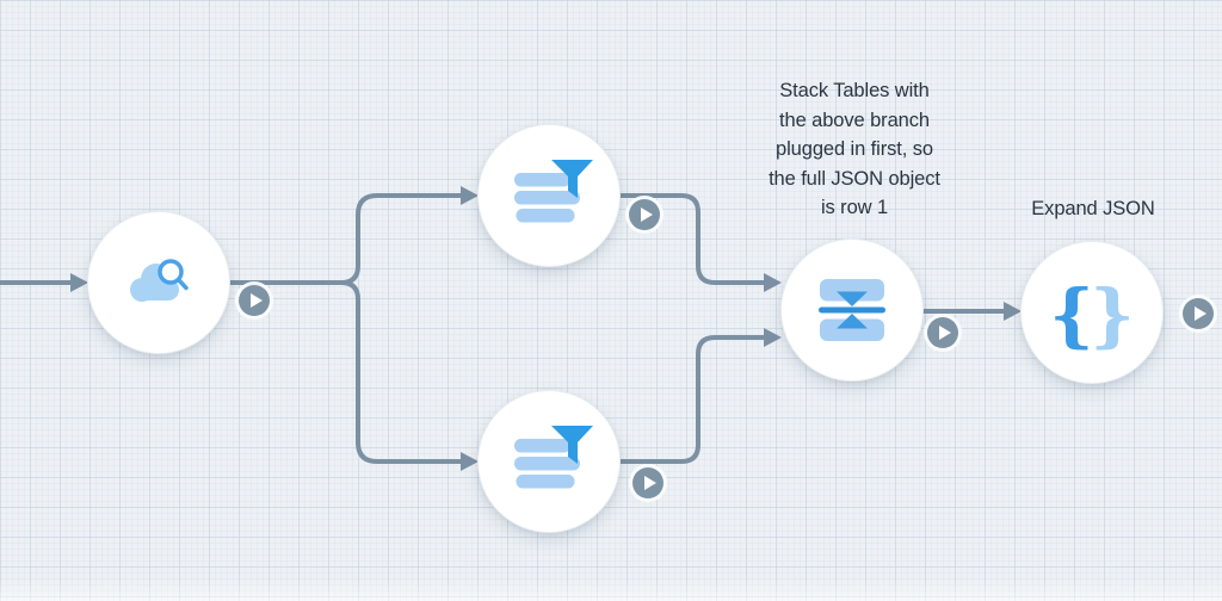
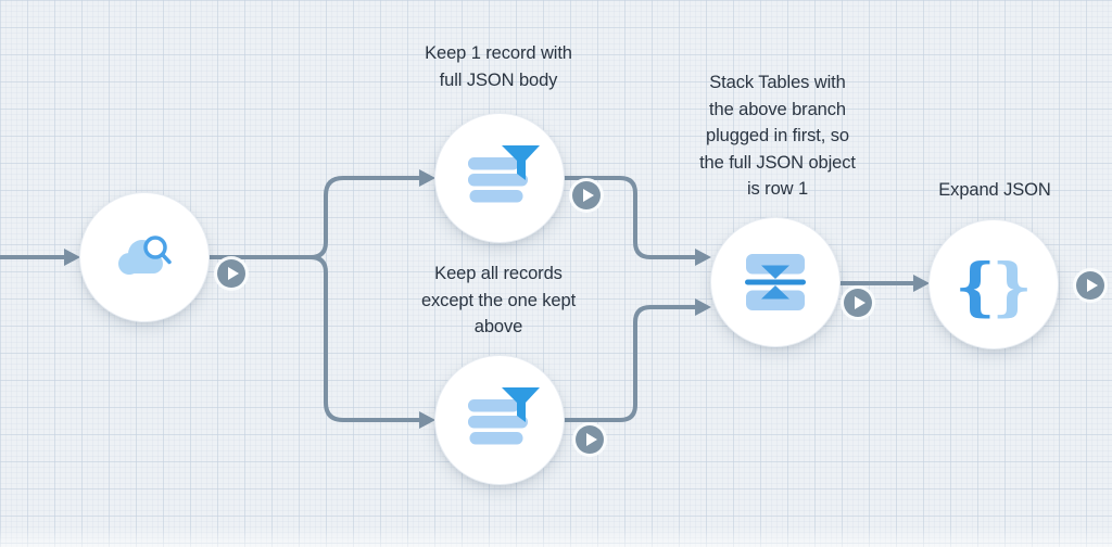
+ Keep 1 record with
+ full JSON body
+ Keep all records
+ except the one kept
+ above
  Stack Tables with
  the above branch
  plugged in first, so
  the full JSON object
  is row 1
  {
  }
  Expand JSON
